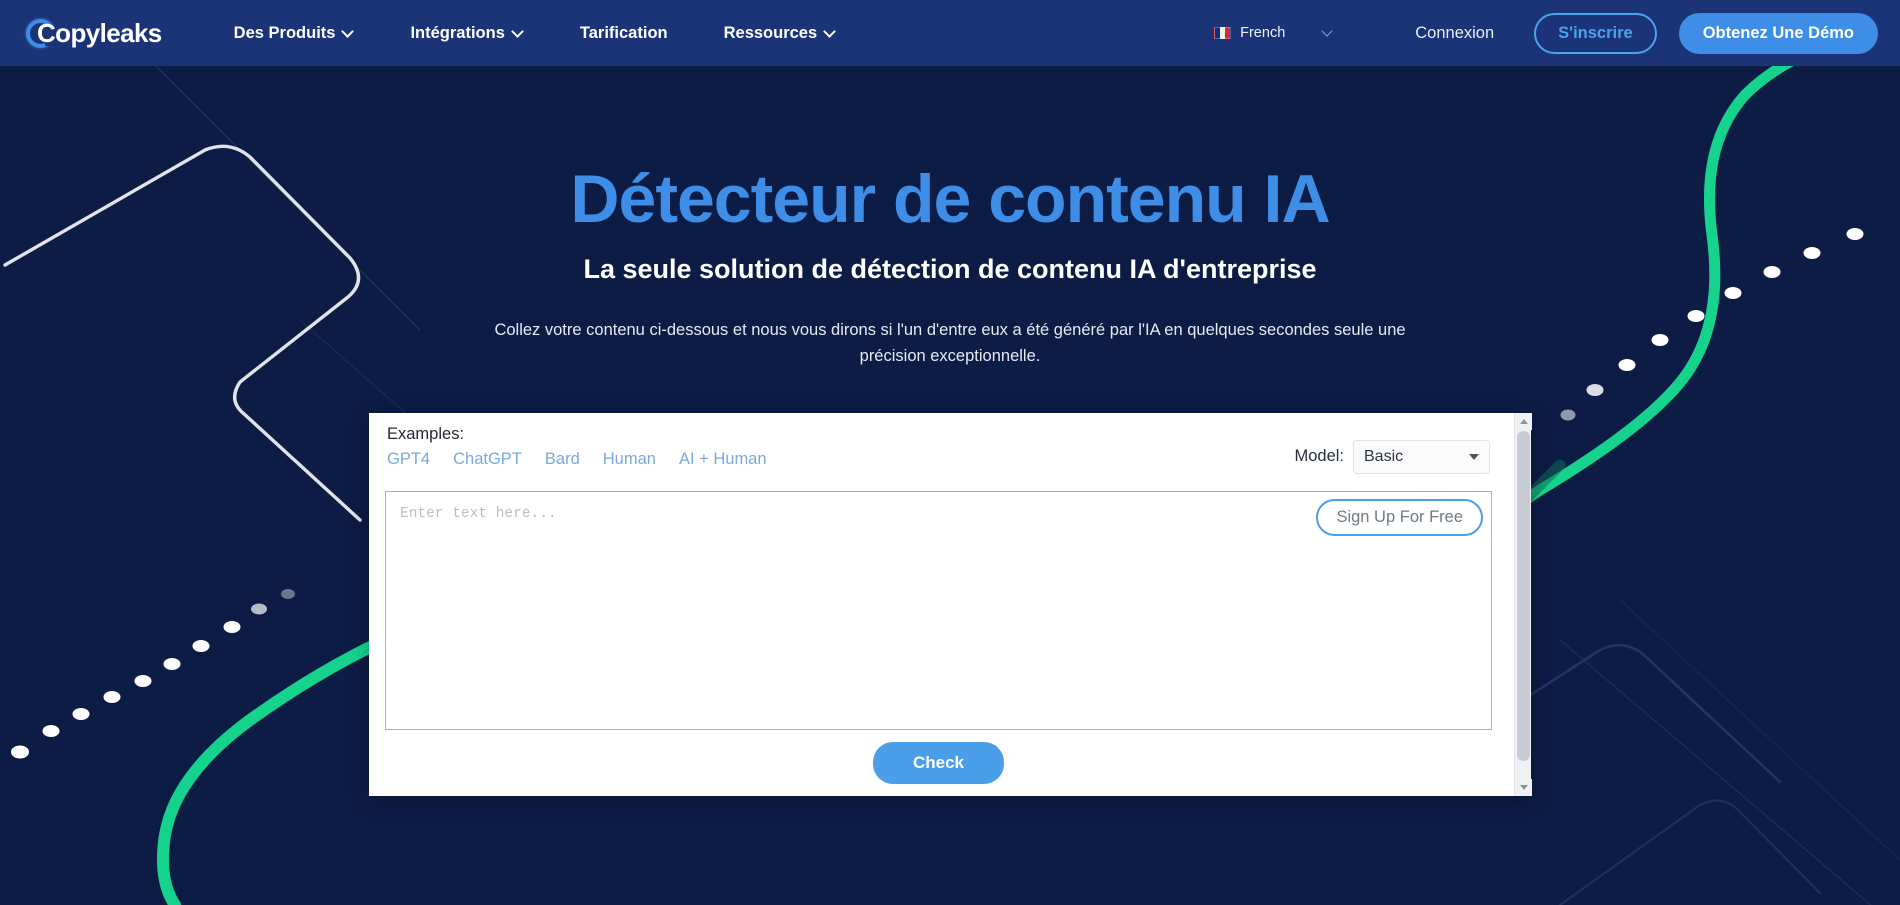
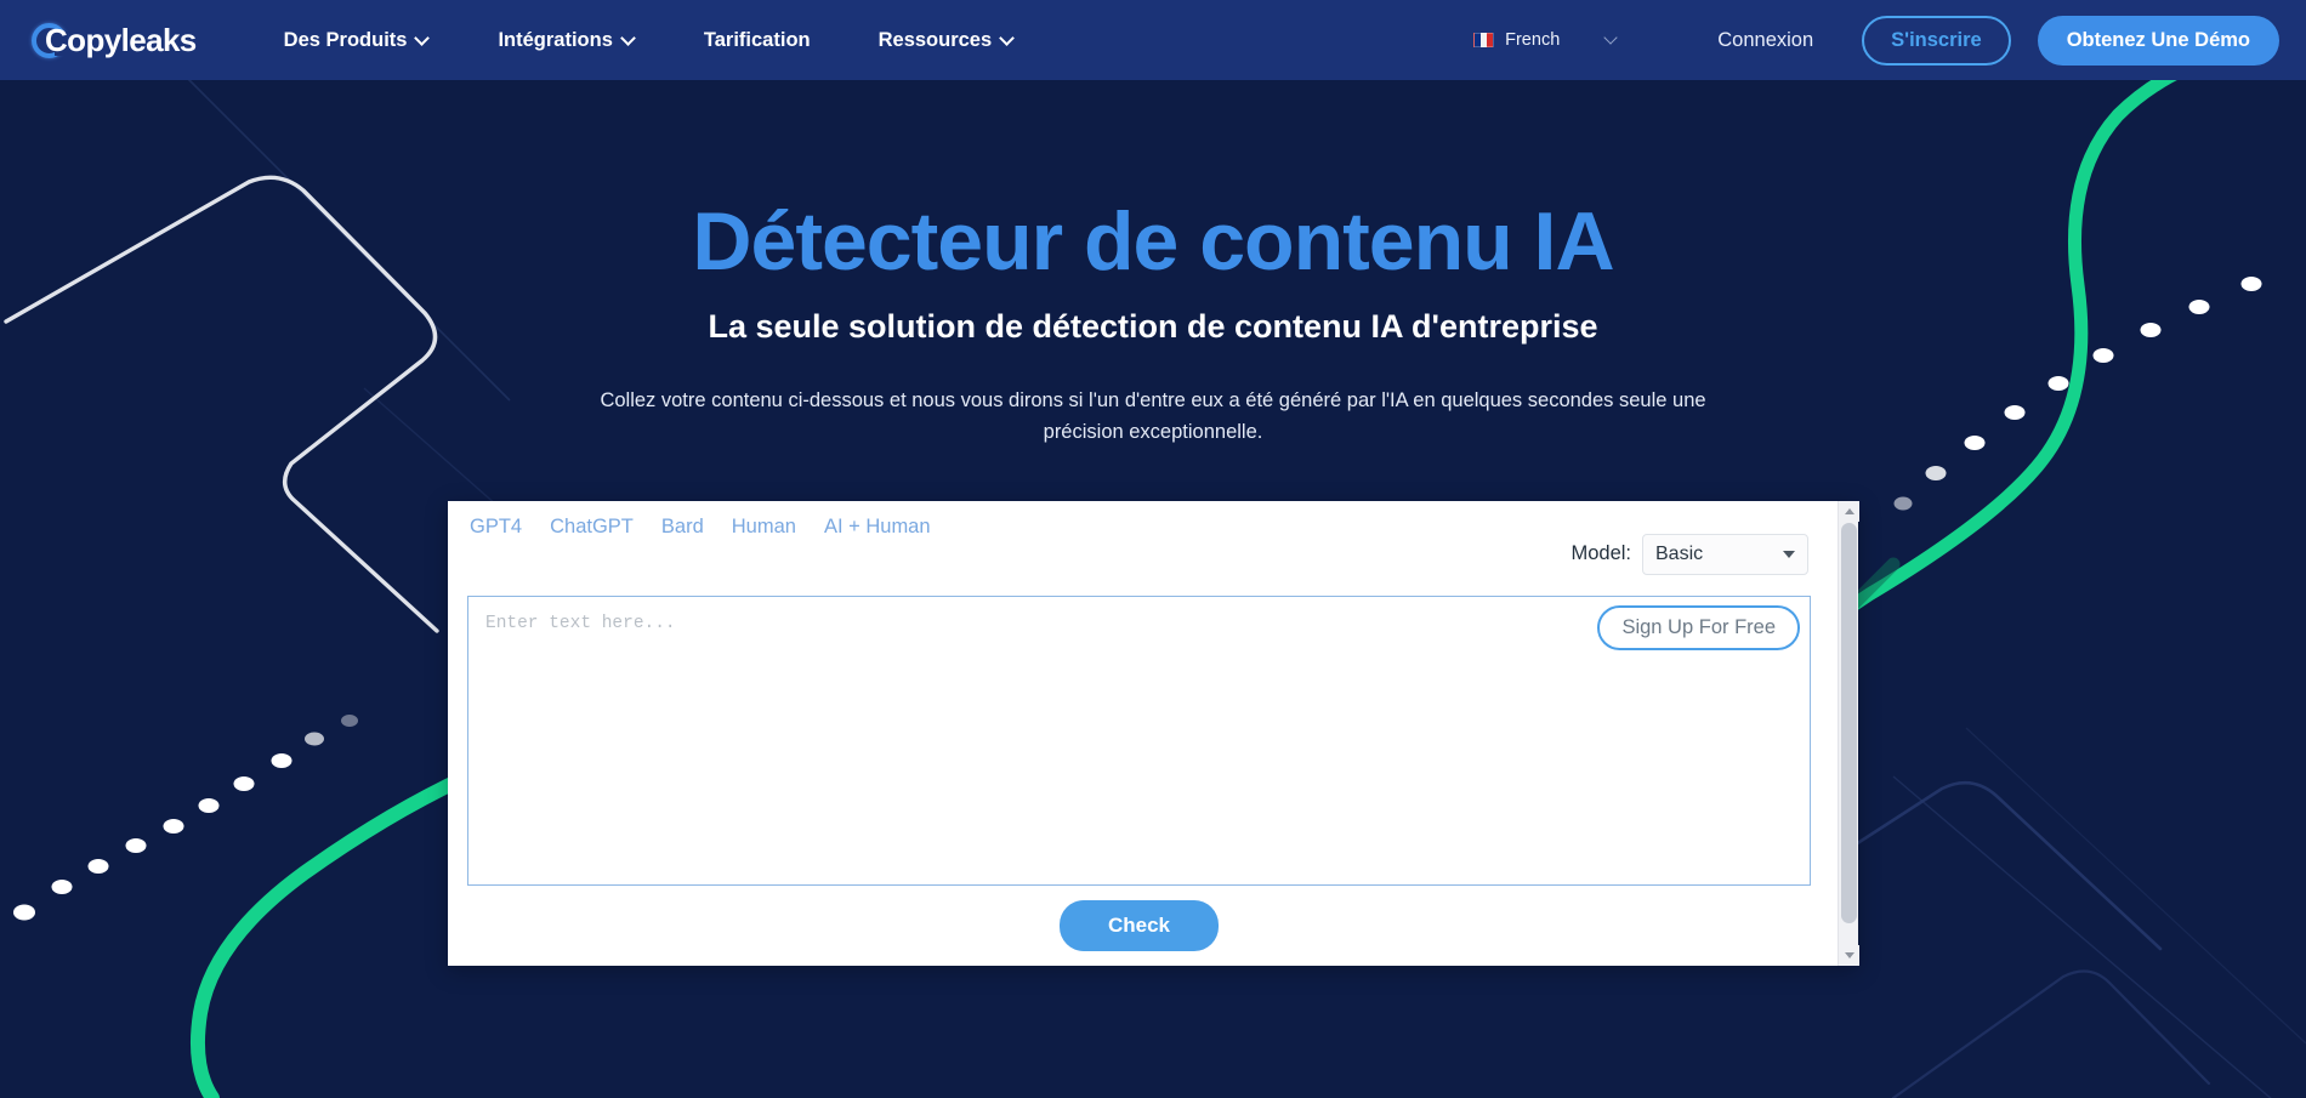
  Copyleaks
  Des Produits
  Intégrations
  Tarification
  Ressources
  French
  Connexion
  S'inscrire
  Obtenez Une Démo
  Détecteur de contenu IA
  La seule solution de détection de contenu IA d'entreprise
  Collez votre contenu ci-dessous et nous vous dirons si l'un d'entre eux a été généré par l'IA en quelques secondes seule une précision exceptionnelle.
- Examples:
  GPT4
  ChatGPT
  Bard
  Human
  AI + Human
  Model:
  Basic
  Enter text here...
  Sign Up For Free
  Check
